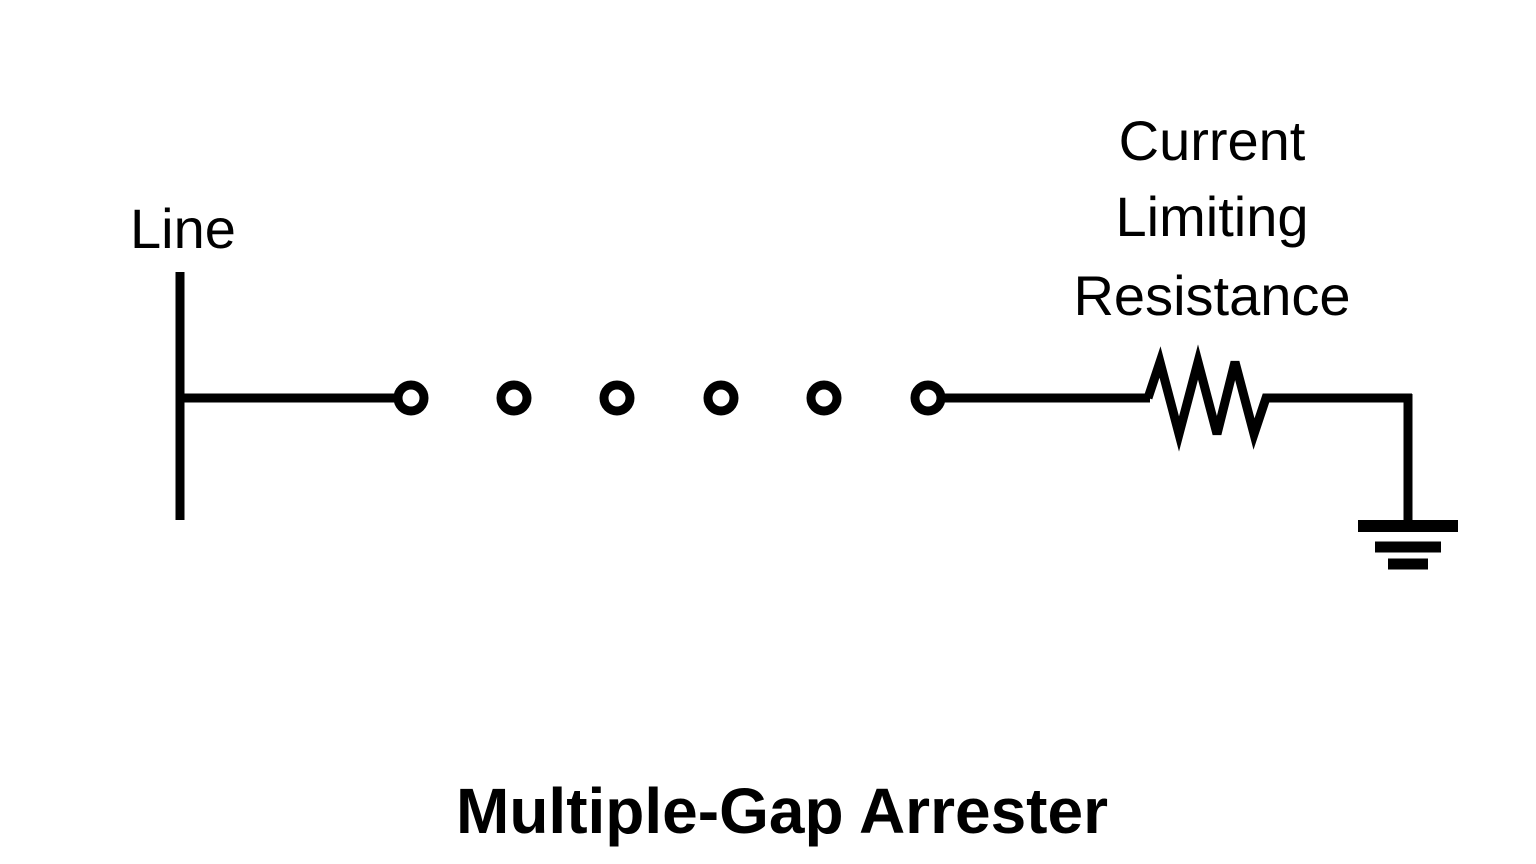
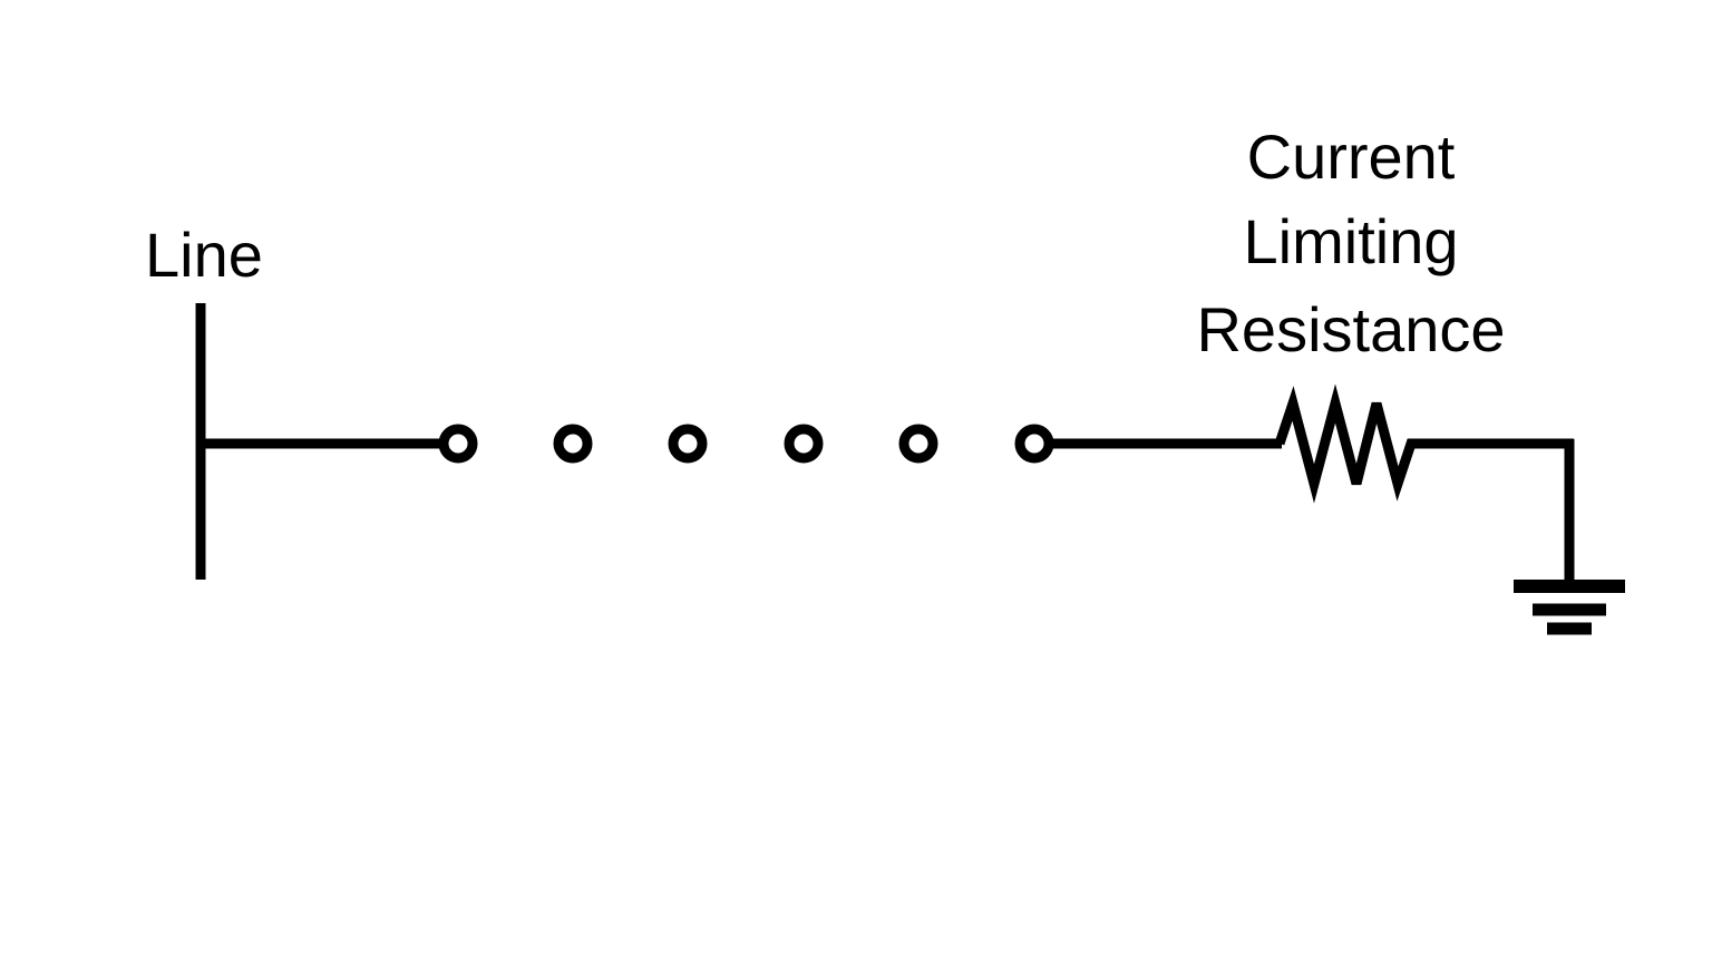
  Line
  Current
  Limiting
  Resistance
- Multiple-Gap Arrester
